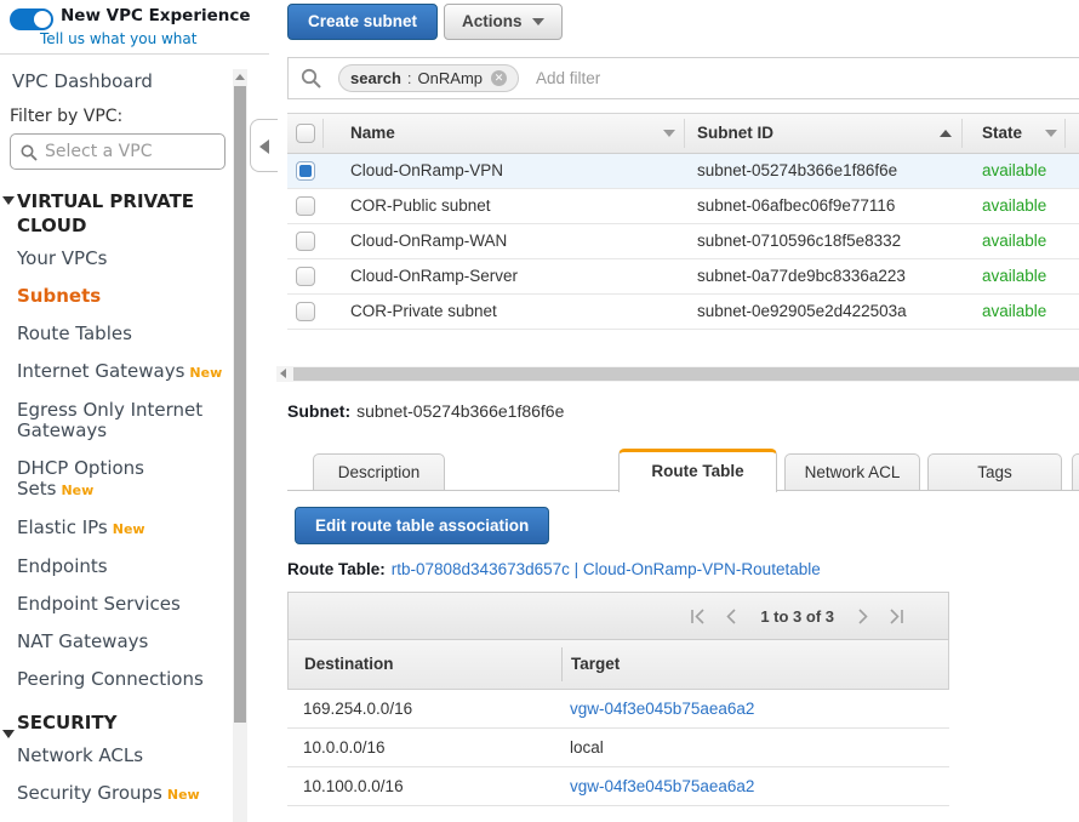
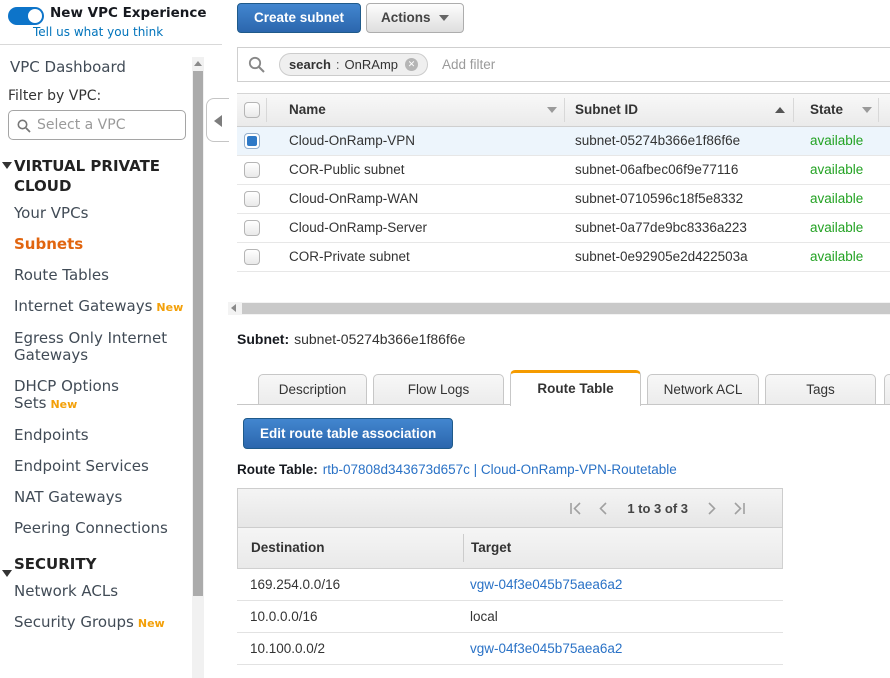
  New VPC Experience
- Tell us what you what
+ Tell us what you think
  VPC Dashboard
  Filter by VPC:
  Select a VPC
  VIRTUAL PRIVATE CLOUD
  Your VPCs
  Subnets
  Route Tables
  Internet Gateways New
  Egress Only Internet Gateways
  DHCP Options Sets New
- Elastic IPs New
  Endpoints
  Endpoint Services
  NAT Gateways
  Peering Connections
  SECURITY
  Network ACLs
  Security Groups New
  Create subnet
  Actions
  search
  :
  OnRAmp
  ✕
  Add filter
  Name
  Subnet ID
  State
  Cloud-OnRamp-VPN
  subnet-05274b366e1f86f6e
  available
  COR-Public subnet
  subnet-06afbec06f9e77116
  available
  Cloud-OnRamp-WAN
  subnet-0710596c18f5e8332
  available
  Cloud-OnRamp-Server
  subnet-0a77de9bc8336a223
  available
  COR-Private subnet
  subnet-0e92905e2d422503a
  available
  Subnet: subnet-05274b366e1f86f6e
  Description
+ Flow Logs
  Route Table
  Network ACL
  Tags
  Edit route table association
  Route Table: rtb-07808d343673d657c | Cloud-OnRamp-VPN-Routetable
  1 to 3 of 3
  Destination
  Target
  169.254.0.0/16
  vgw-04f3e045b75aea6a2
  10.0.0.0/16
  local
- 10.100.0.0/16
+ 10.100.0.0/2
  vgw-04f3e045b75aea6a2
